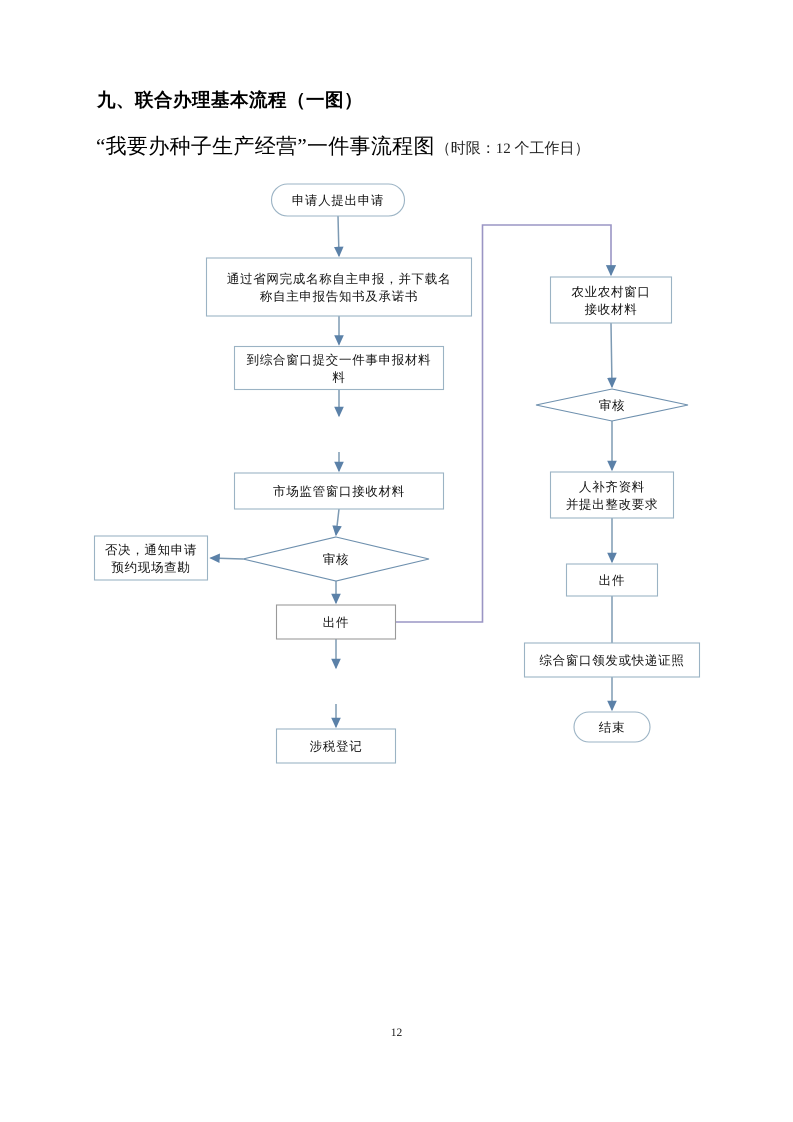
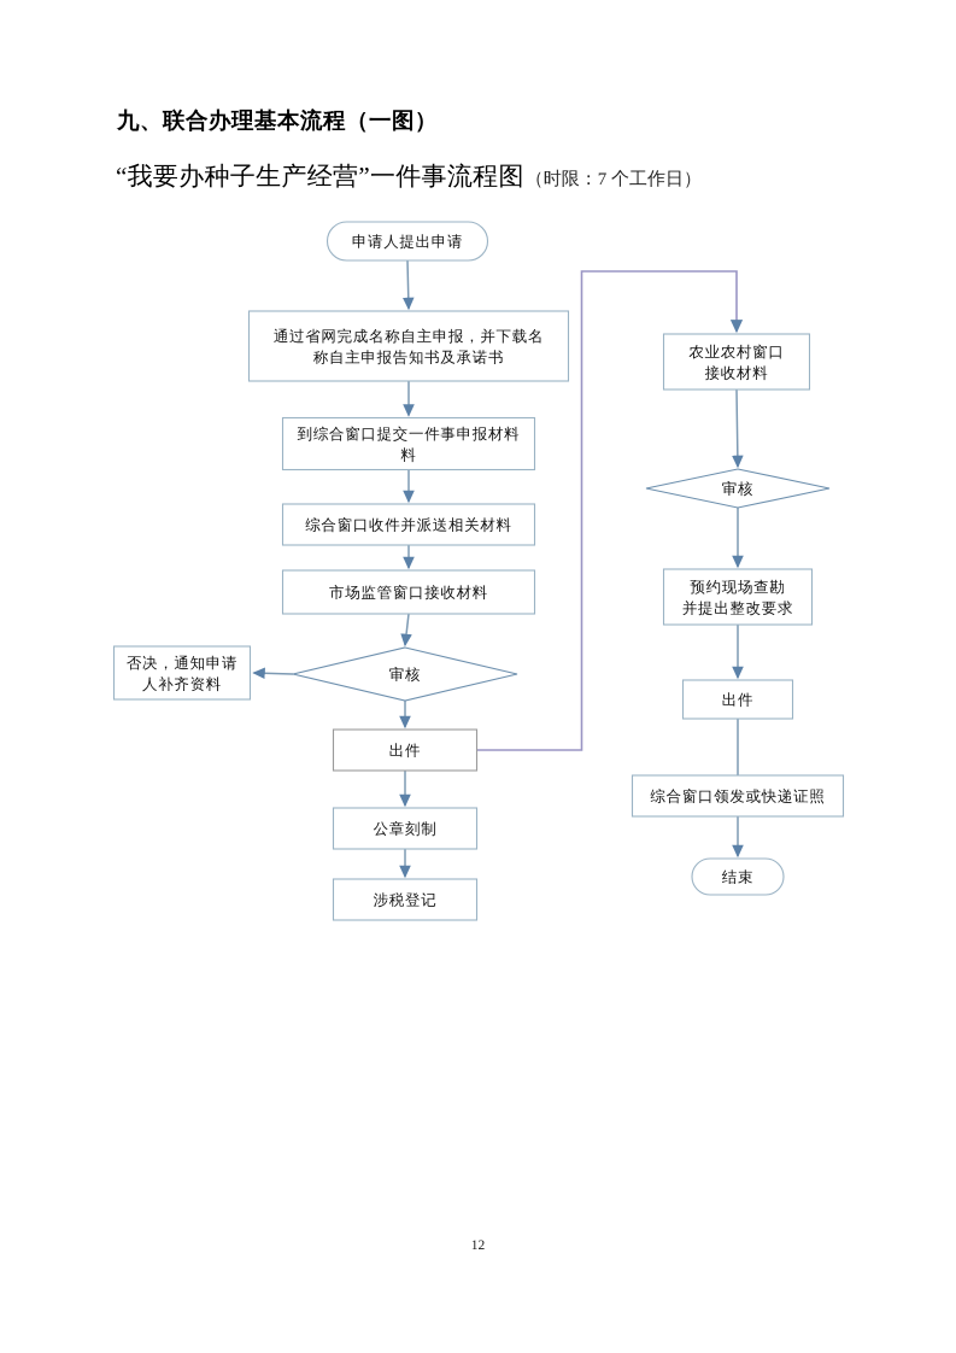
  九、联合办理基本流程（一图）
  “我要办种子生产经营”一件事流程图
- （时限：12 个工作日）
+ （时限：7 个工作日）
  申请人提出申请
  通过省网完成名称自主申报，并下载名
  称自主申报告知书及承诺书
  到综合窗口提交一件事申报材料
  料
+ 综合窗口收件并派送相关材料
  市场监管窗口接收材料
  审核
  否决，通知申请
- 预约现场查勘
+ 人补齐资料
  出件
+ 公章刻制
  涉税登记
  农业农村窗口
  接收材料
  审核
- 人补齐资料
+ 预约现场查勘
  并提出整改要求
  出件
  综合窗口领发或快递证照
  结束
  12
